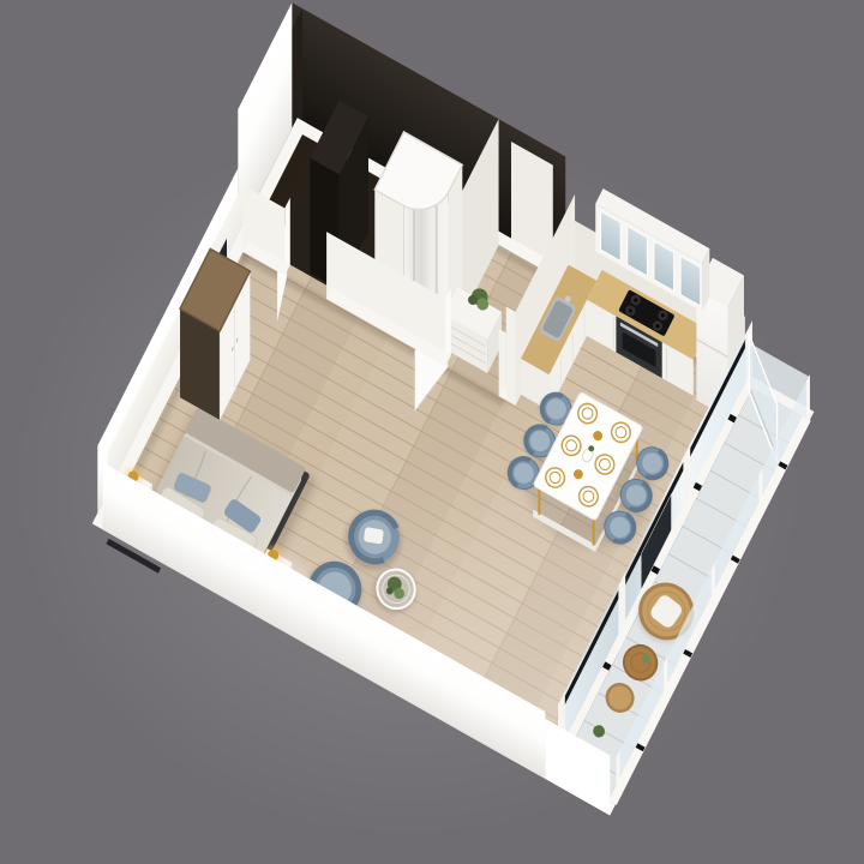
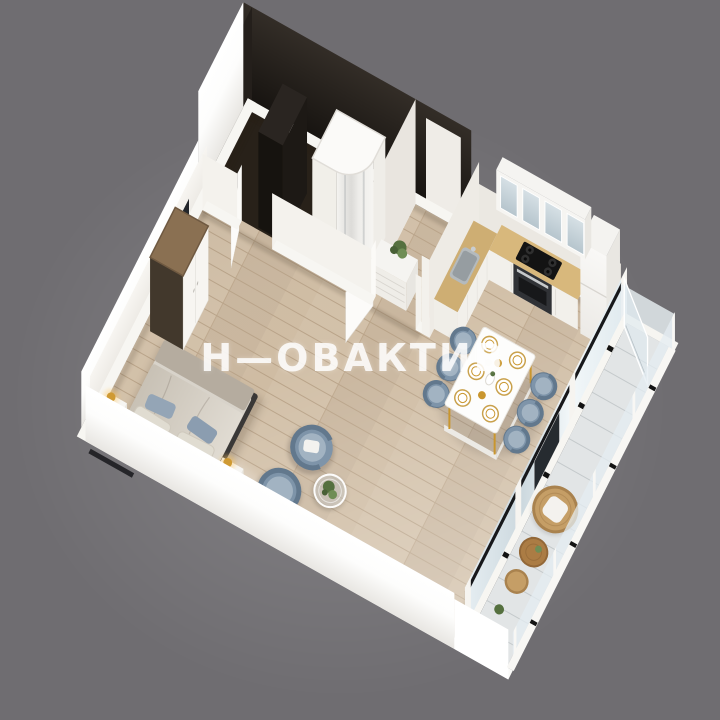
+ Н—ОВАКТИВ
